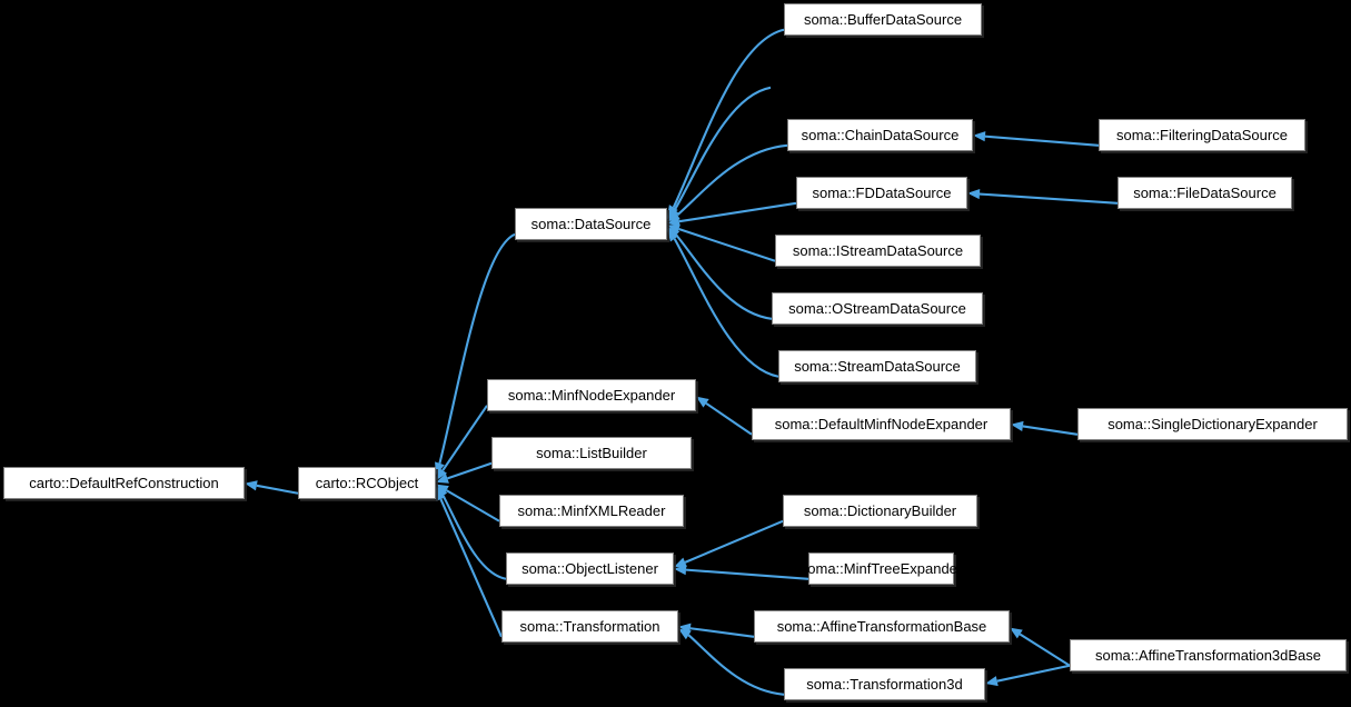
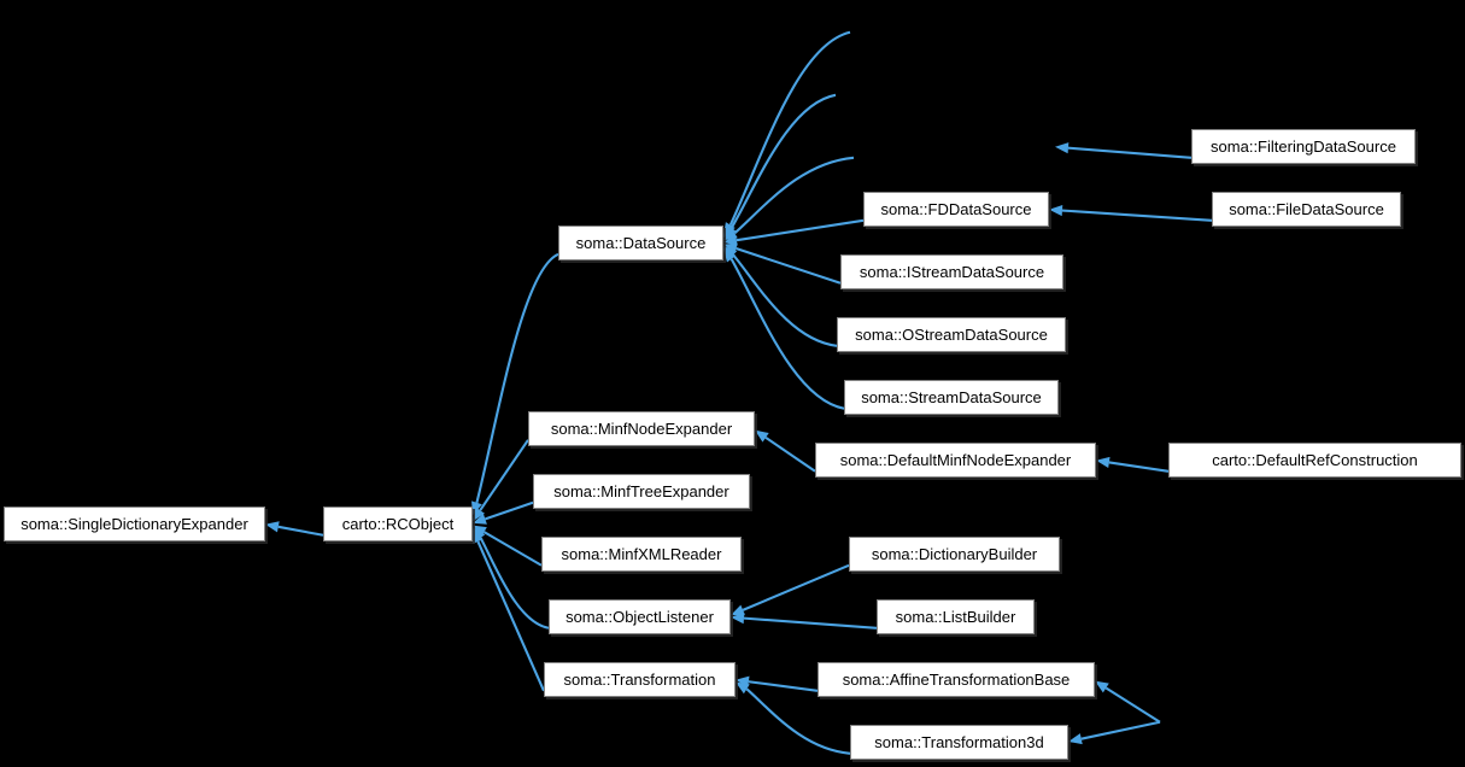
- carto::DefaultRefConstruction
+ soma::SingleDictionaryExpander
  carto::RCObject
  soma::DataSource
- soma::BufferDataSource
- soma::ChainDataSource
  soma::FDDataSource
  soma::IStreamDataSource
  soma::OStreamDataSource
  soma::StreamDataSource
  soma::FilteringDataSource
  soma::FileDataSource
  soma::MinfNodeExpander
- soma::ListBuilder
+ soma::MinfTreeExpander
  soma::MinfXMLReader
  soma::ObjectListener
  soma::Transformation
  soma::DefaultMinfNodeExpander
- soma::SingleDictionaryExpander
+ carto::DefaultRefConstruction
  soma::DictionaryBuilder
- soma::MinfTreeExpander
+ soma::ListBuilder
  soma::AffineTransformationBase
  soma::Transformation3d
- soma::AffineTransformation3dBase
